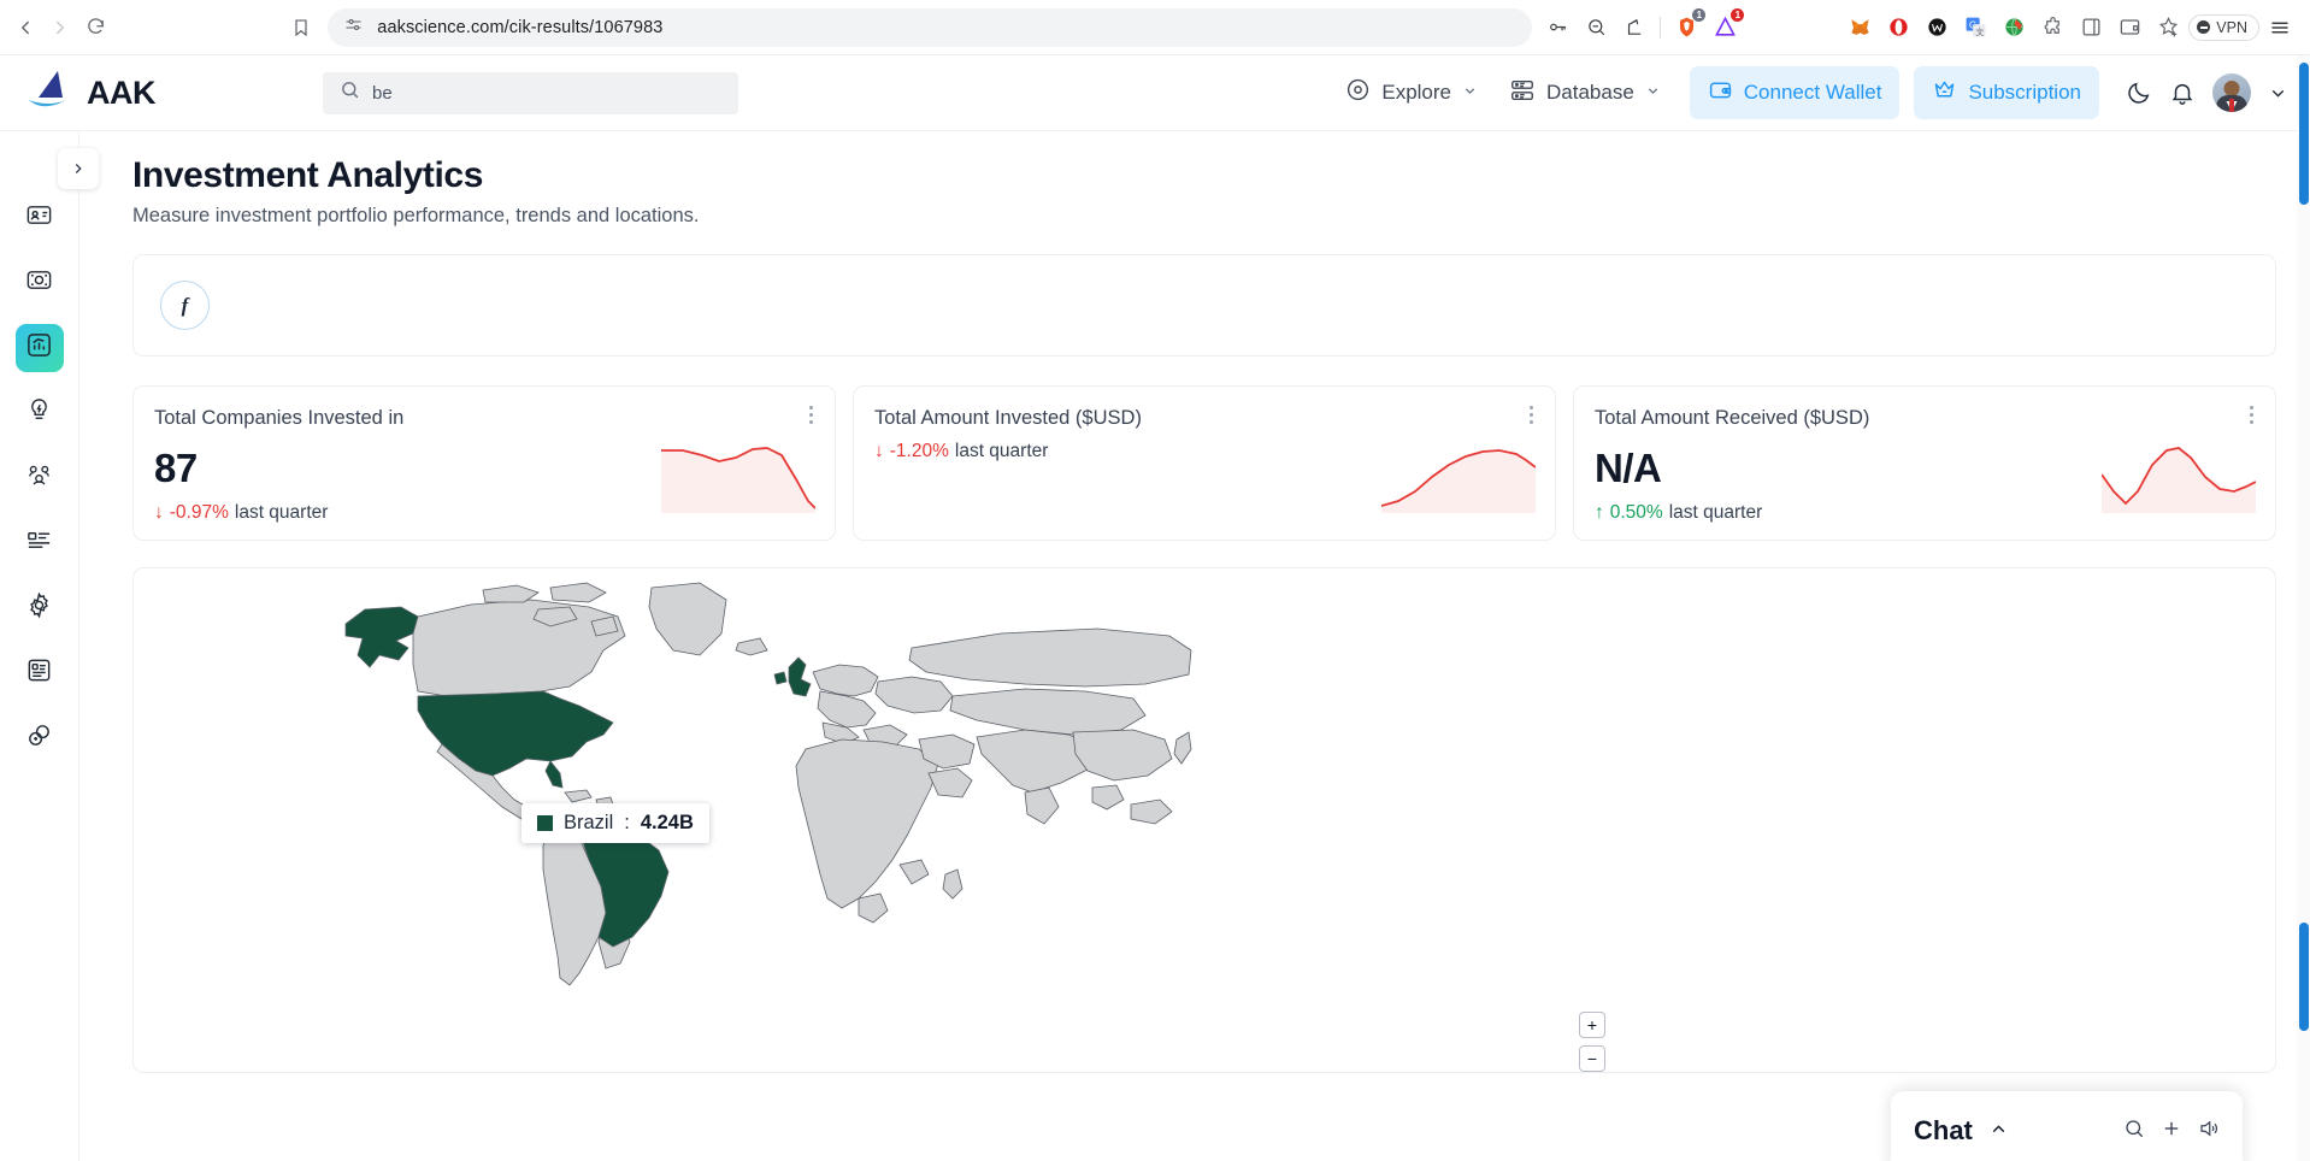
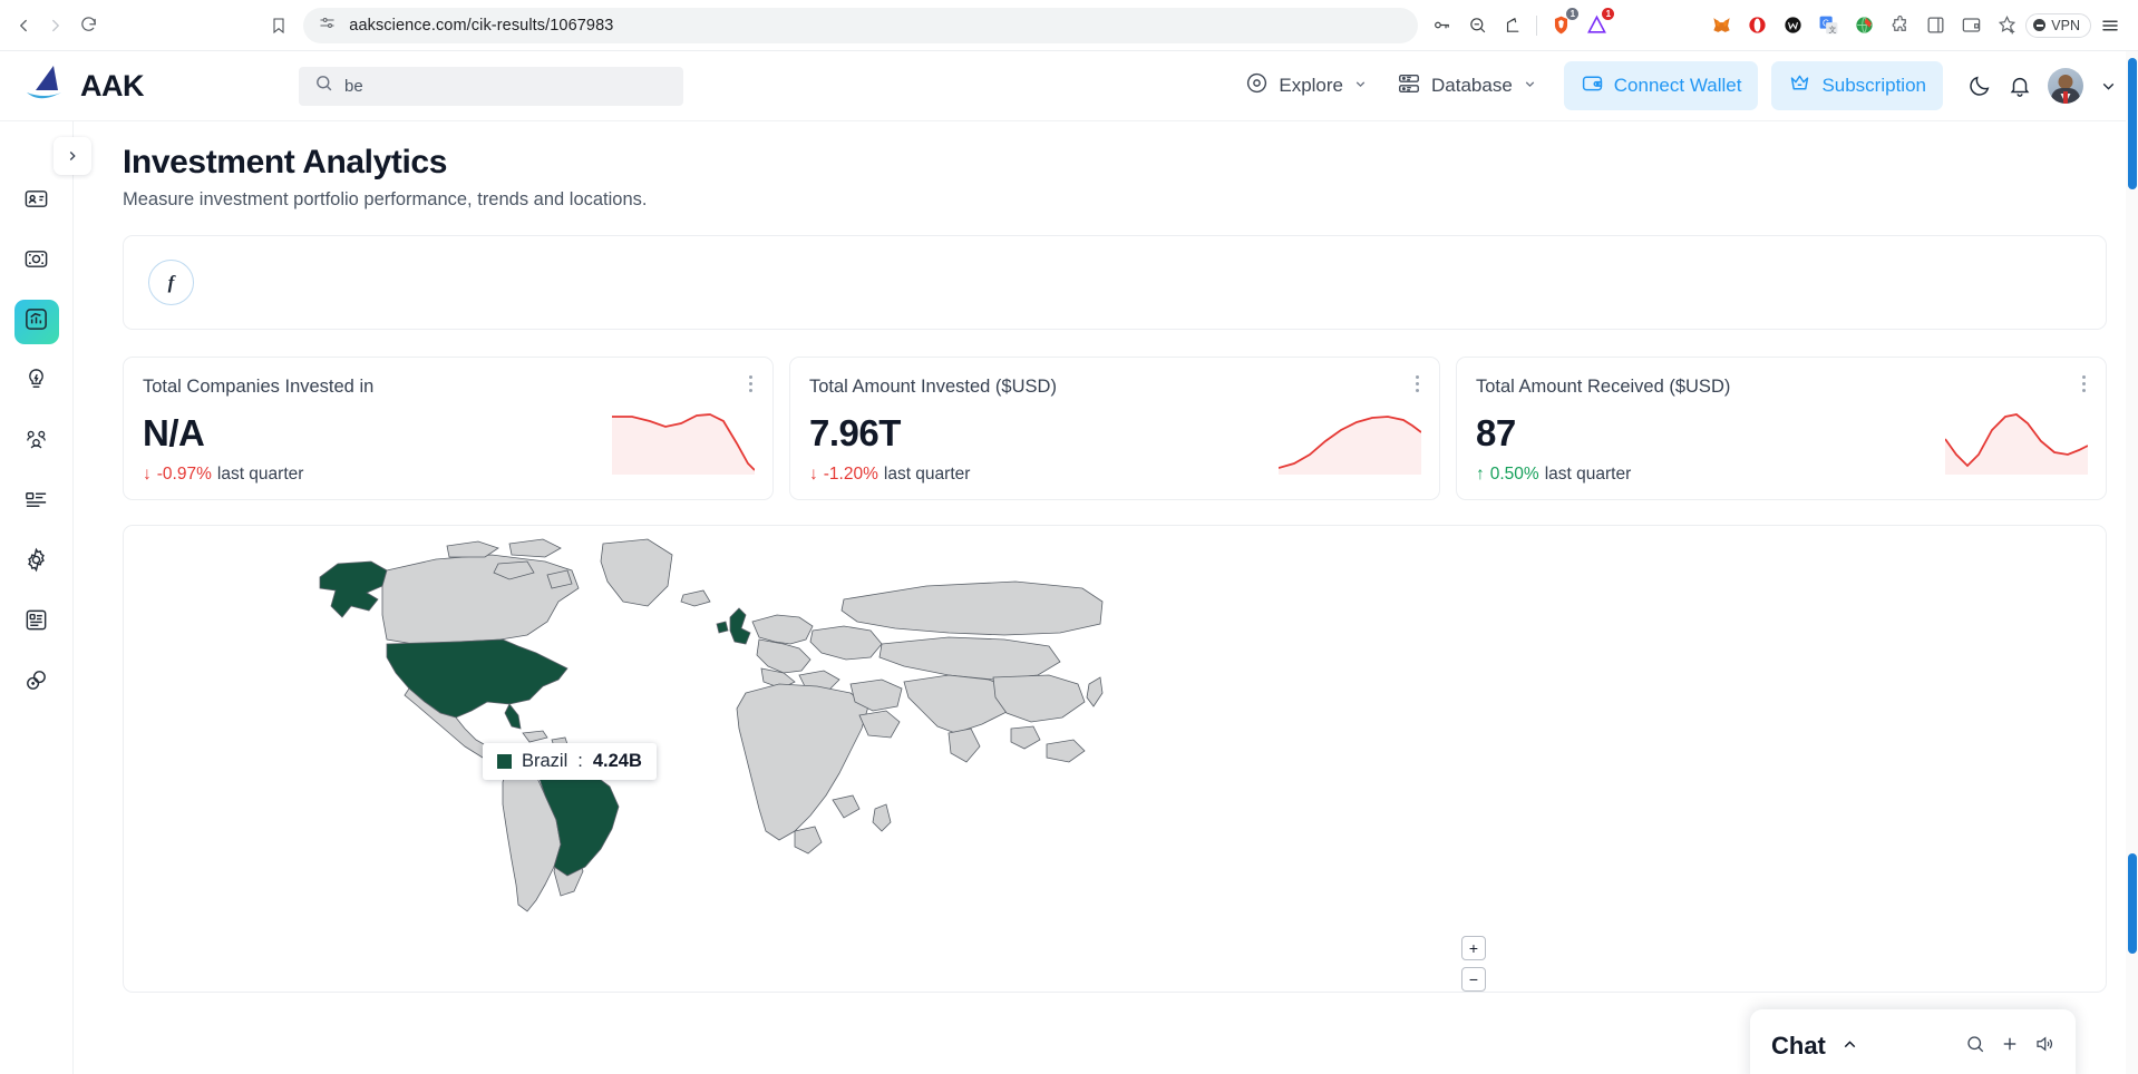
  aakscience.com/cik-results/1067983
  1
  1
  G
  文
  VPN
  AAK
  be
  Explore
  Database
  Connect Wallet
  Subscription
  Investment Analytics
  Measure investment portfolio performance, trends and locations.
  f
  Total Companies Invested in
- 87
+ N/A
  ↓
  -0.97%
  last quarter
  Total Amount Invested ($USD)
+ 7.96T
  ↓
  -1.20%
  last quarter
  Total Amount Received ($USD)
- N/A
+ 87
  ↑
  0.50%
  last quarter
  Brazil
  :
  4.24B
  +
  −
  Chat
